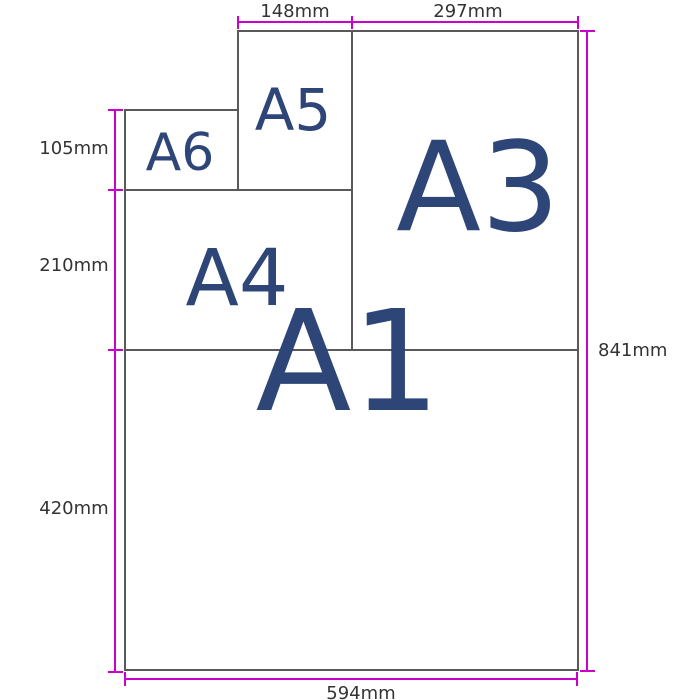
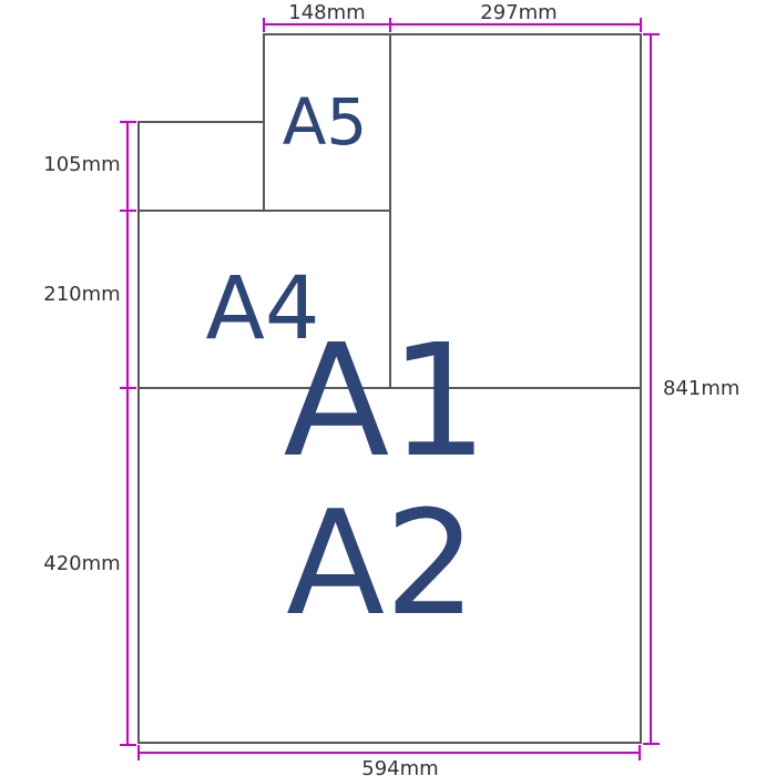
  148mm
  297mm
  105mm
  210mm
  420mm
  841mm
  594mm
- A6
  A5
  A4
- A3
  A1
+ A2
